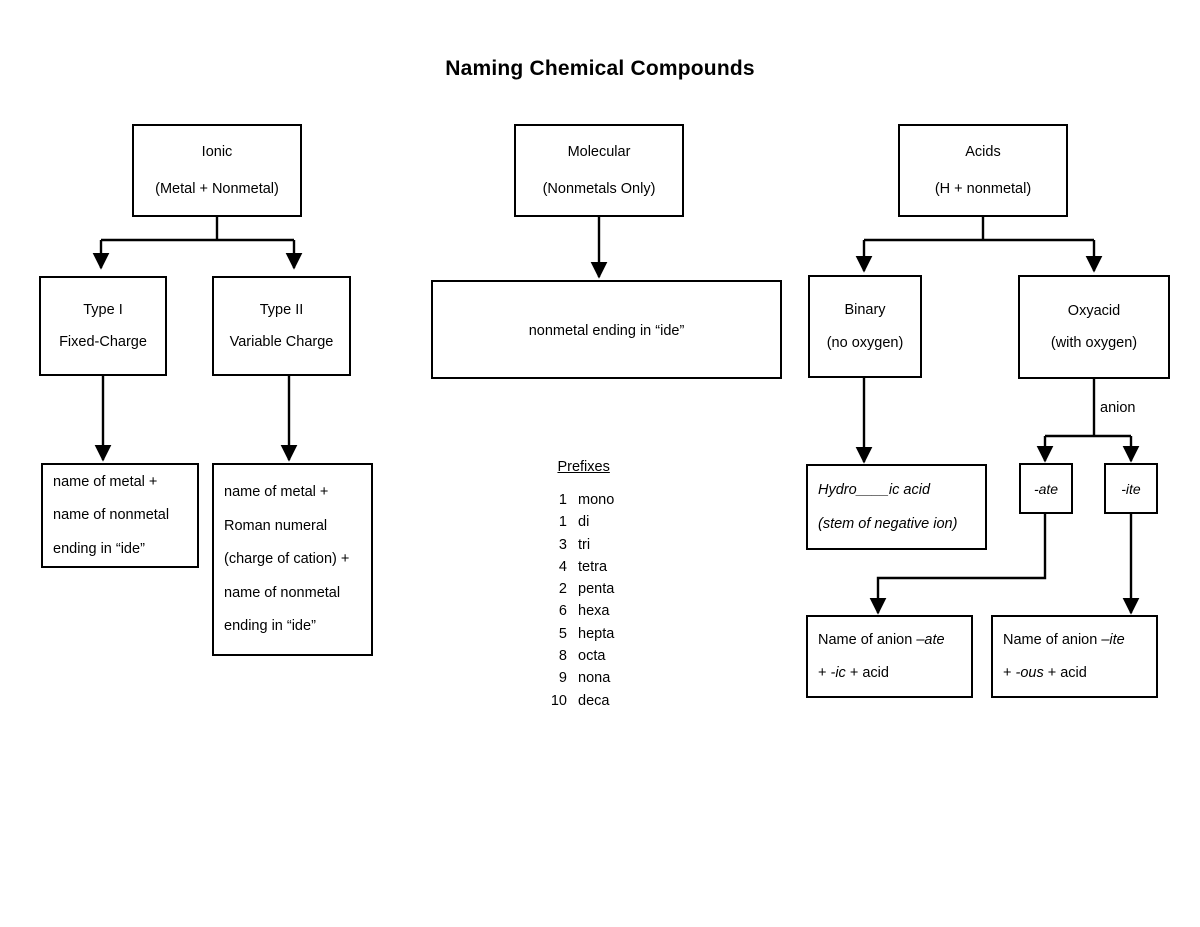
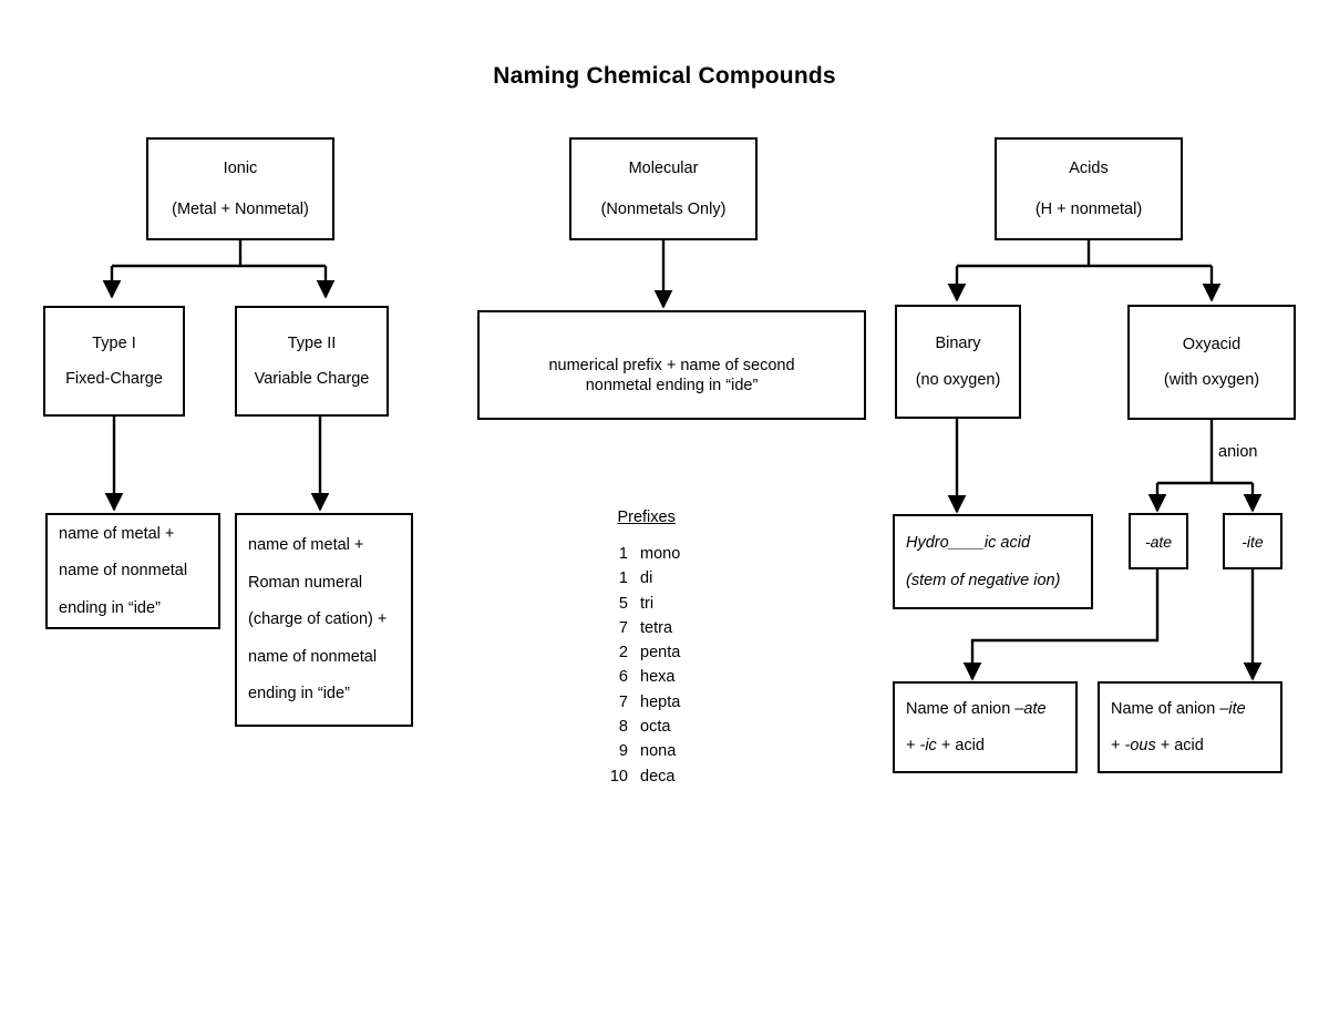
  Naming Chemical Compounds
  Ionic
  (Metal + Nonmetal)
  Molecular
  (Nonmetals Only)
  Acids
  (H + nonmetal)
  Type I
  Fixed-Charge
  Type II
  Variable Charge
+ numerical prefix + name of second
  nonmetal ending in “ide”
  Binary
  (no oxygen)
  Oxyacid
  (with oxygen)
  anion
  name of metal +
  name of nonmetal
  ending in “ide”
  name of metal +
  Roman numeral
  (charge of cation) +
  name of nonmetal
  ending in “ide”
  Prefixes
  1	mono
  1	di
- 3	tri
+ 5	tri
- 4	tetra
+ 7	tetra
  2	penta
  6	hexa
- 5	hepta
+ 7	hepta
  8	octa
  9	nona
  10	deca
  Hydro____ic acid
  (stem of negative ion)
  -ate
  -ite
  Name of anion –ate
  + -ic + acid
  Name of anion –ite
  + -ous + acid
